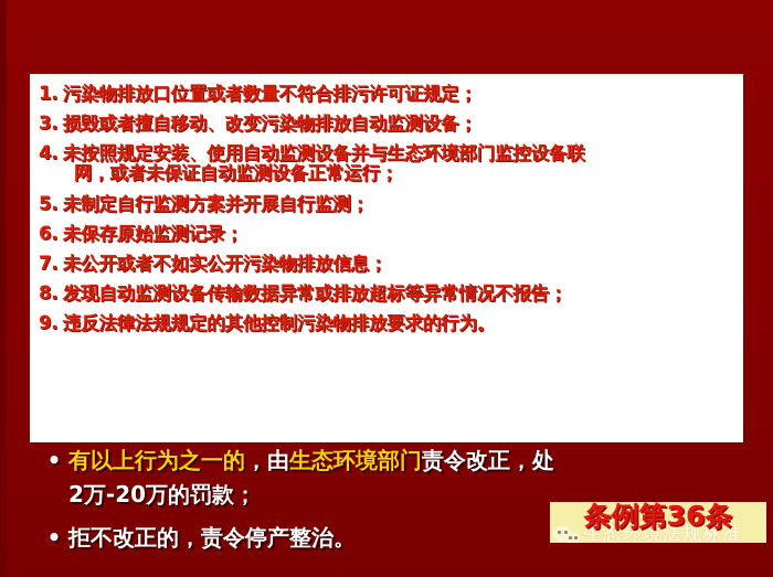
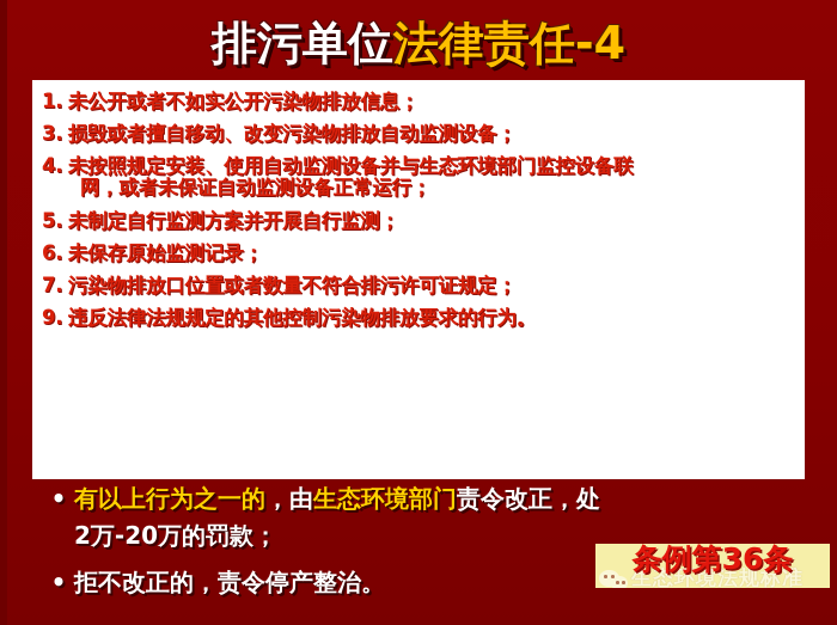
+ 排污单位
+ 法律责任-4
  1.
- 污染物排放口位置或者数量不符合排污许可证规定；
+ 未公开或者不如实公开污染物排放信息；
  3.
  损毁或者擅自移动、改变污染物排放自动监测设备；
  4.
  未按照规定安装、使用自动监测设备并与生态环境部门监控设备联
  网，或者未保证自动监测设备正常运行；
  5.
  未制定自行监测方案并开展自行监测；
  6.
  未保存原始监测记录；
  7.
- 未公开或者不如实公开污染物排放信息；
+ 污染物排放口位置或者数量不符合排污许可证规定；
- 8.
- 发现自动监测设备传输数据异常或排放超标等异常情况不报告；
  9.
  违反法律法规规定的其他控制污染物排放要求的行为。
  •
  有以上行为之一的，由生态环境部门责令改正，处
  2万-20万的罚款；
  •
  拒不改正的，责令停产整治。
  生态环境法规标准
  条例第36条
